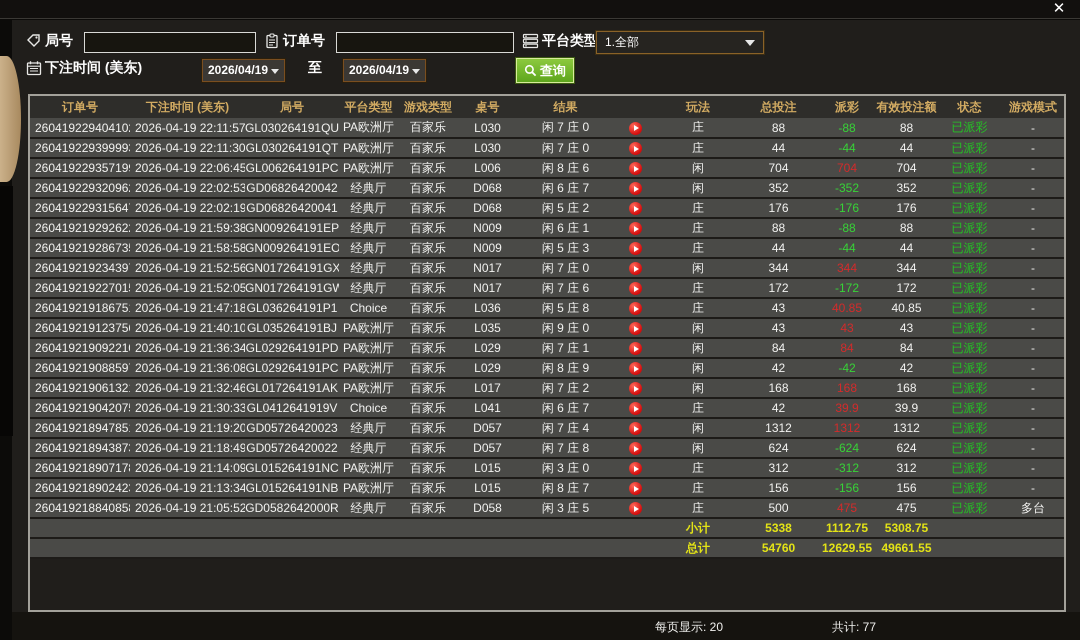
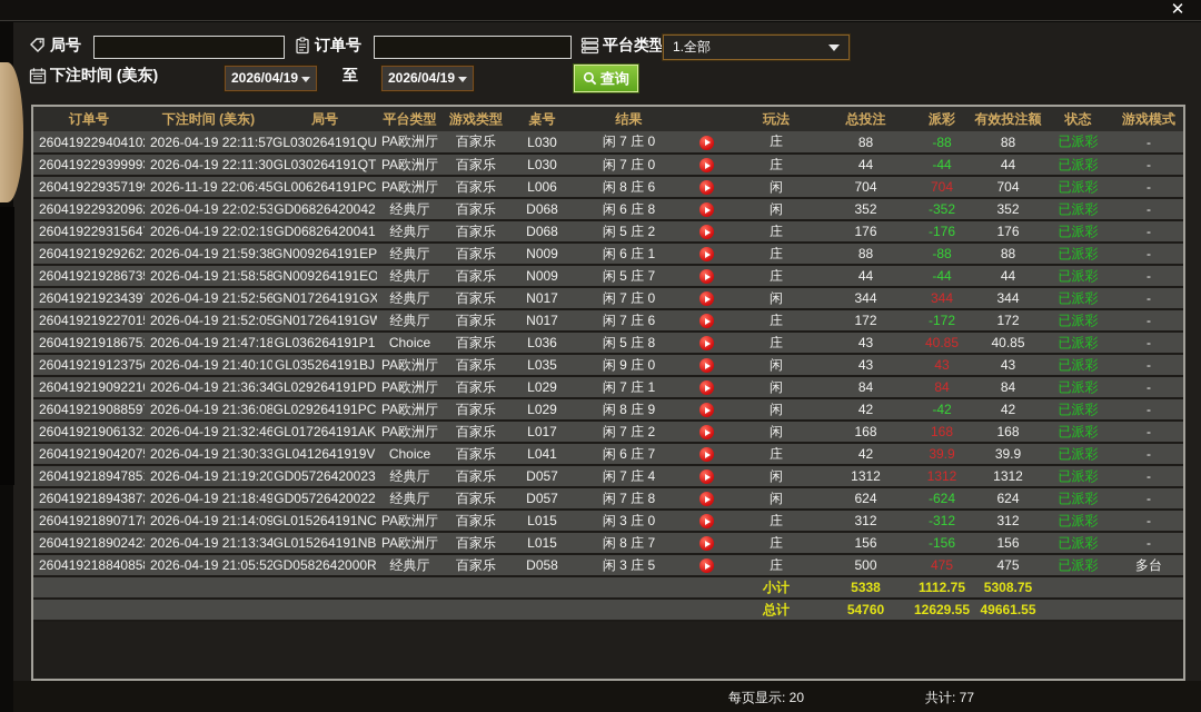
  ✕
  局号
  订单号
  平台类型
  1.全部
  下注时间 (美东)
  2026/04/19
  至
  2026/04/19
  查询
  订单号	下注时间 (美东)	局号	平台类型	游戏类型	桌号	结果		玩法	总投注	派彩	有效投注额	状态	游戏模式
  26041922940410	2026-04-19 22:11:57	GL030264191QU	PA欧洲厅	百家乐	L030	闲 7 庄 0		庄	88	-88	88	已派彩	-
  26041922939999	2026-04-19 22:11:30	GL030264191QT	PA欧洲厅	百家乐	L030	闲 7 庄 0		庄	44	-44	44	已派彩	-
- 26041922935719	2026-04-19 22:06:45	GL006264191PC	PA欧洲厅	百家乐	L006	闲 8 庄 6		闲	704	704	704	已派彩	-
+ 26041922935719	2026-11-19 22:06:45	GL006264191PC	PA欧洲厅	百家乐	L006	闲 8 庄 6		闲	704	704	704	已派彩	-
- 26041922932096	2026-04-19 22:02:53	GD06826420042	经典厅	百家乐	D068	闲 6 庄 7		闲	352	-352	352	已派彩	-
+ 26041922932096	2026-04-19 22:02:53	GD06826420042	经典厅	百家乐	D068	闲 6 庄 8		闲	352	-352	352	已派彩	-
  26041922931564	2026-04-19 22:02:19	GD06826420041	经典厅	百家乐	D068	闲 5 庄 2		庄	176	-176	176	已派彩	-
  26041921929262	2026-04-19 21:59:38	GN009264191EP	经典厅	百家乐	N009	闲 6 庄 1		庄	88	-88	88	已派彩	-
- 26041921928673	2026-04-19 21:58:58	GN009264191EO	经典厅	百家乐	N009	闲 5 庄 3		庄	44	-44	44	已派彩	-
+ 26041921928673	2026-04-19 21:58:58	GN009264191EO	经典厅	百家乐	N009	闲 5 庄 7		庄	44	-44	44	已派彩	-
  26041921923439	2026-04-19 21:52:56	GN017264191GX	经典厅	百家乐	N017	闲 7 庄 0		闲	344	344	344	已派彩	-
  26041921922701	2026-04-19 21:52:05	GN017264191GW	经典厅	百家乐	N017	闲 7 庄 6		庄	172	-172	172	已派彩	-
  26041921918675	2026-04-19 21:47:18	GL036264191P1	Choice	百家乐	L036	闲 5 庄 8		庄	43	40.85	40.85	已派彩	-
  26041921912375	2026-04-19 21:40:10	GL035264191BJ	PA欧洲厅	百家乐	L035	闲 9 庄 0		闲	43	43	43	已派彩	-
  26041921909221	2026-04-19 21:36:34	GL029264191PD	PA欧洲厅	百家乐	L029	闲 7 庄 1		闲	84	84	84	已派彩	-
  26041921908859	2026-04-19 21:36:08	GL029264191PC	PA欧洲厅	百家乐	L029	闲 8 庄 9		闲	42	-42	42	已派彩	-
  26041921906132	2026-04-19 21:32:46	GL017264191AK	PA欧洲厅	百家乐	L017	闲 7 庄 2		闲	168	168	168	已派彩	-
  26041921904207	2026-04-19 21:30:33	GL0412641919V	Choice	百家乐	L041	闲 6 庄 7		庄	42	39.9	39.9	已派彩	-
  26041921894785	2026-04-19 21:19:20	GD05726420023	经典厅	百家乐	D057	闲 7 庄 4		闲	1312	1312	1312	已派彩	-
  26041921894387	2026-04-19 21:18:49	GD05726420022	经典厅	百家乐	D057	闲 7 庄 8		闲	624	-624	624	已派彩	-
  26041921890717	2026-04-19 21:14:09	GL015264191NC	PA欧洲厅	百家乐	L015	闲 3 庄 0		庄	312	-312	312	已派彩	-
  26041921890242	2026-04-19 21:13:34	GL015264191NB	PA欧洲厅	百家乐	L015	闲 8 庄 7		庄	156	-156	156	已派彩	-
  26041921884085	2026-04-19 21:05:52	GD0582642000R	经典厅	百家乐	D058	闲 3 庄 5		庄	500	475	475	已派彩	多台
  	小计	5338	1112.75	5308.75
  	总计	54760	12629.55	49661.55
  每页显示: 20
  共计: 77
